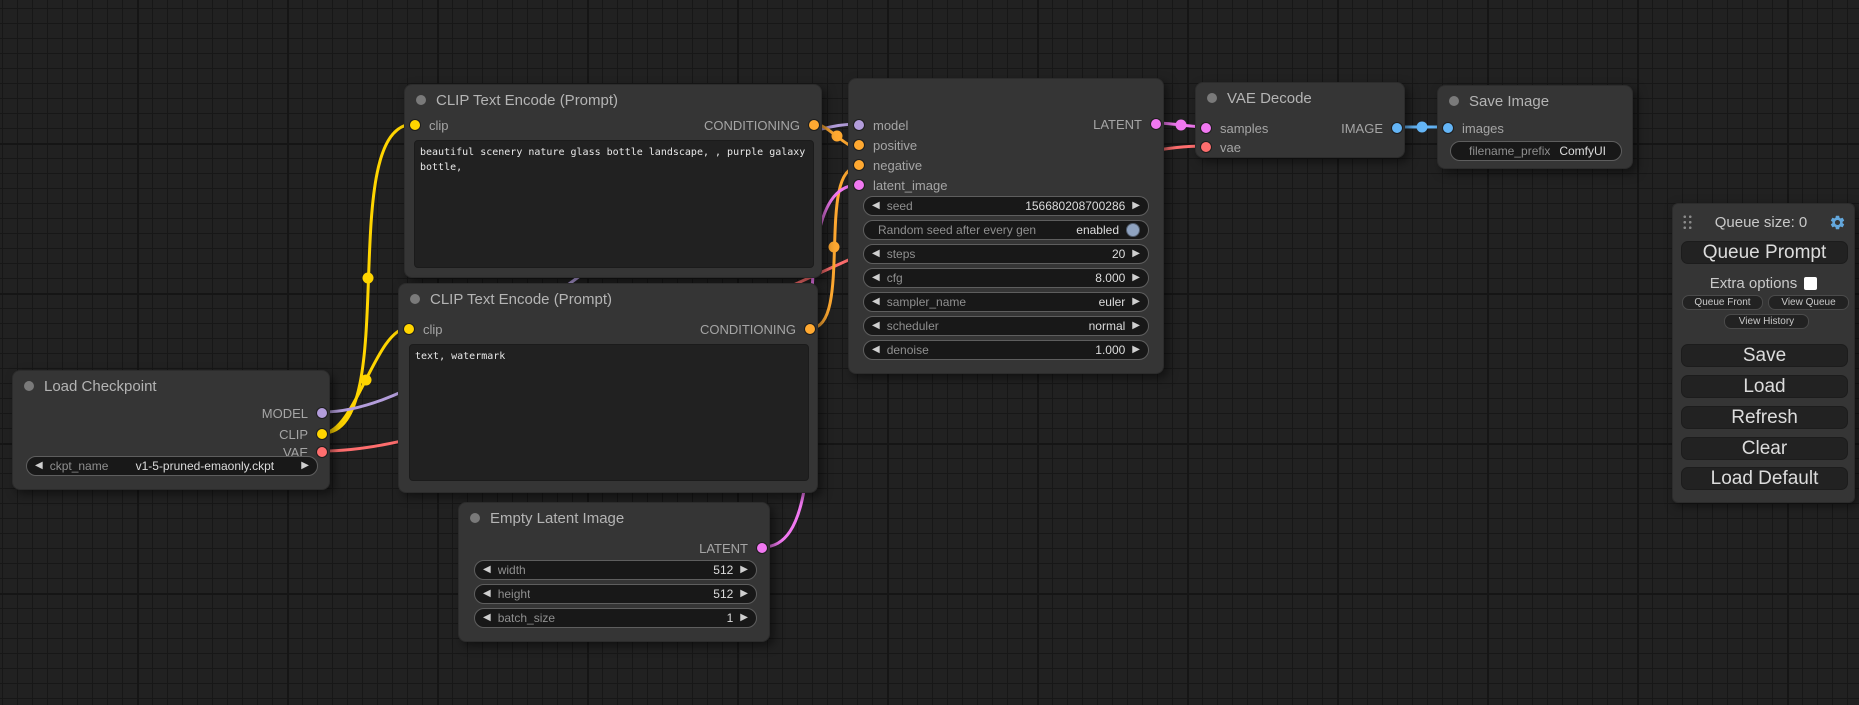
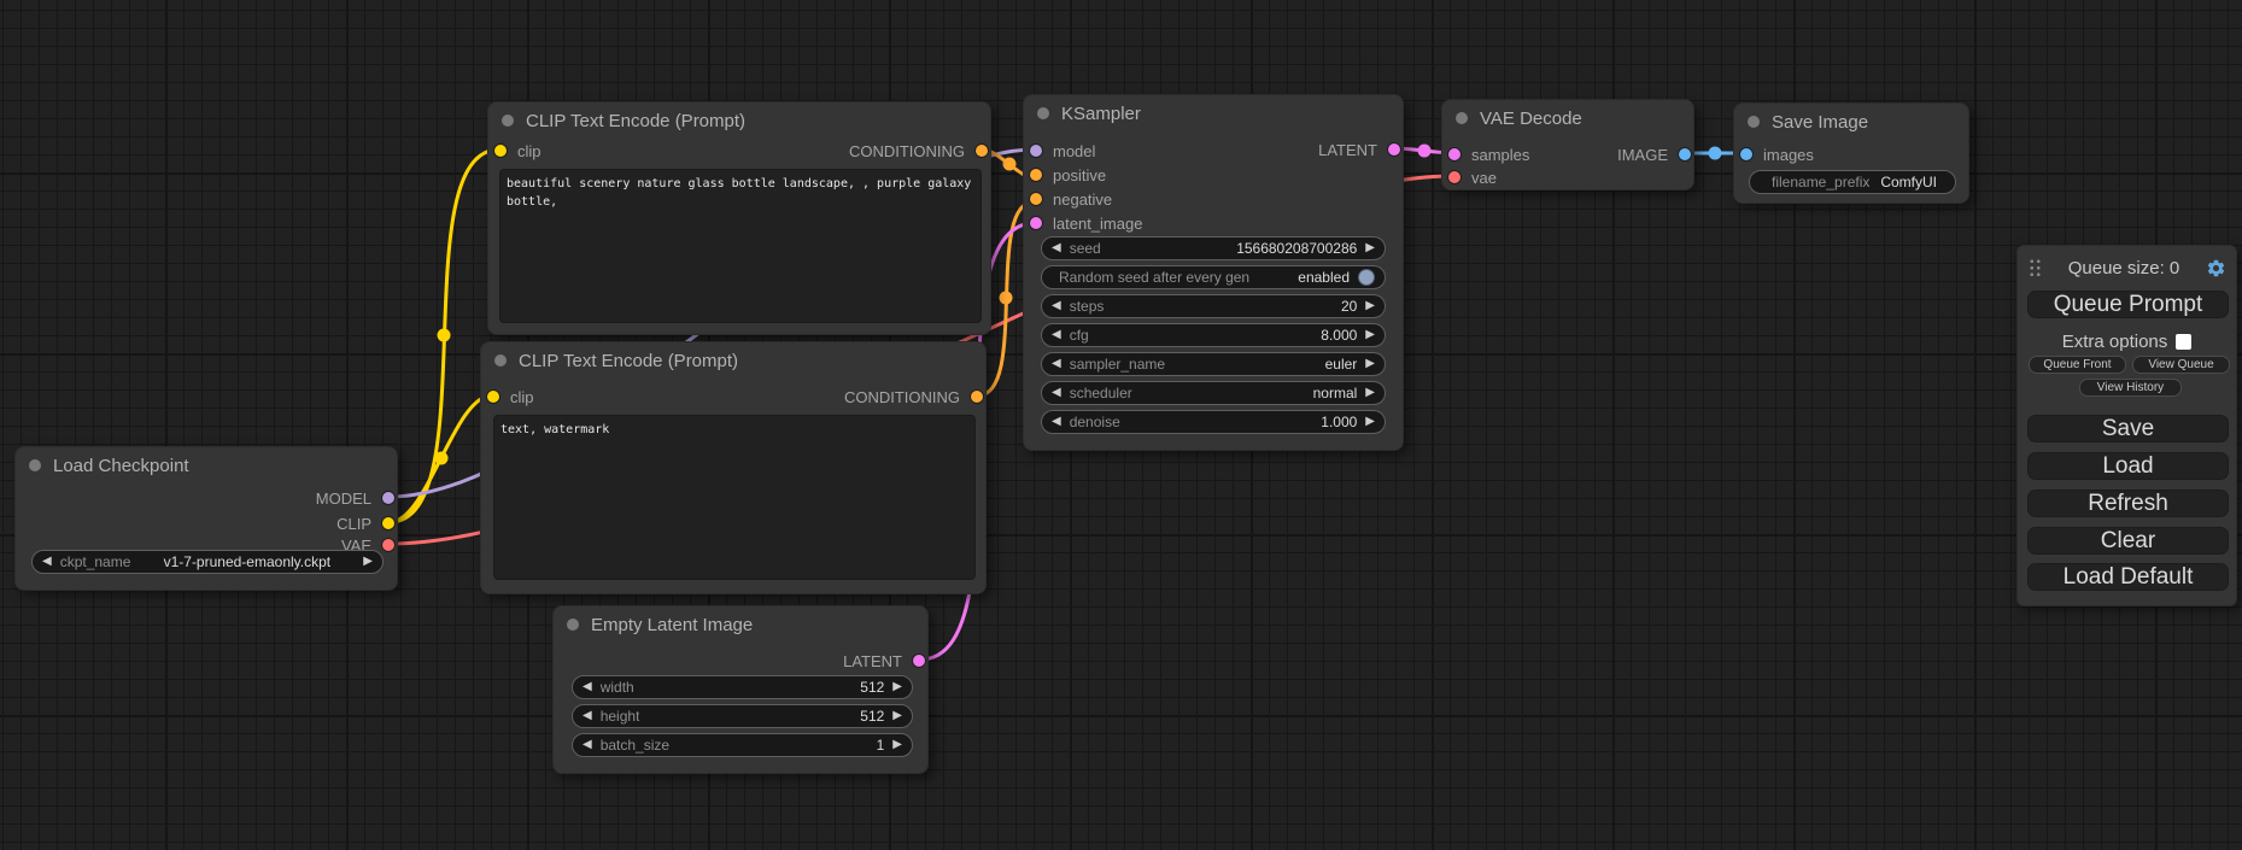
  Load Checkpoint
  MODEL
  CLIP
  VAE
  ◀
  ckpt_name
- v1-5-pruned-emaonly.ckpt
+ v1-7-pruned-emaonly.ckpt
  ▶
  CLIP Text Encode (Prompt)
  clip
  CONDITIONING
  beautiful scenery nature glass bottle landscape, , purple galaxy bottle,
  CLIP Text Encode (Prompt)
  clip
  CONDITIONING
  text, watermark
  Empty Latent Image
  LATENT
  ◀
  width
  512
  ▶
  ◀
  height
  512
  ▶
  ◀
  batch_size
  1
  ▶
+ KSampler
  model
  positive
  negative
  latent_image
  LATENT
  ◀
  seed
  156680208700286
  ▶
  Random seed after every gen
  enabled
  ◀
  steps
  20
  ▶
  ◀
  cfg
  8.000
  ▶
  ◀
  sampler_name
  euler
  ▶
  ◀
  scheduler
  normal
  ▶
  ◀
  denoise
  1.000
  ▶
  VAE Decode
  samples
  vae
  IMAGE
  Save Image
  images
  filename_prefix
  ComfyUI
  Queue size: 0
  Queue Prompt
  Extra options
  Queue Front
  View Queue
  View History
  Save
  Load
  Refresh
  Clear
  Load Default
